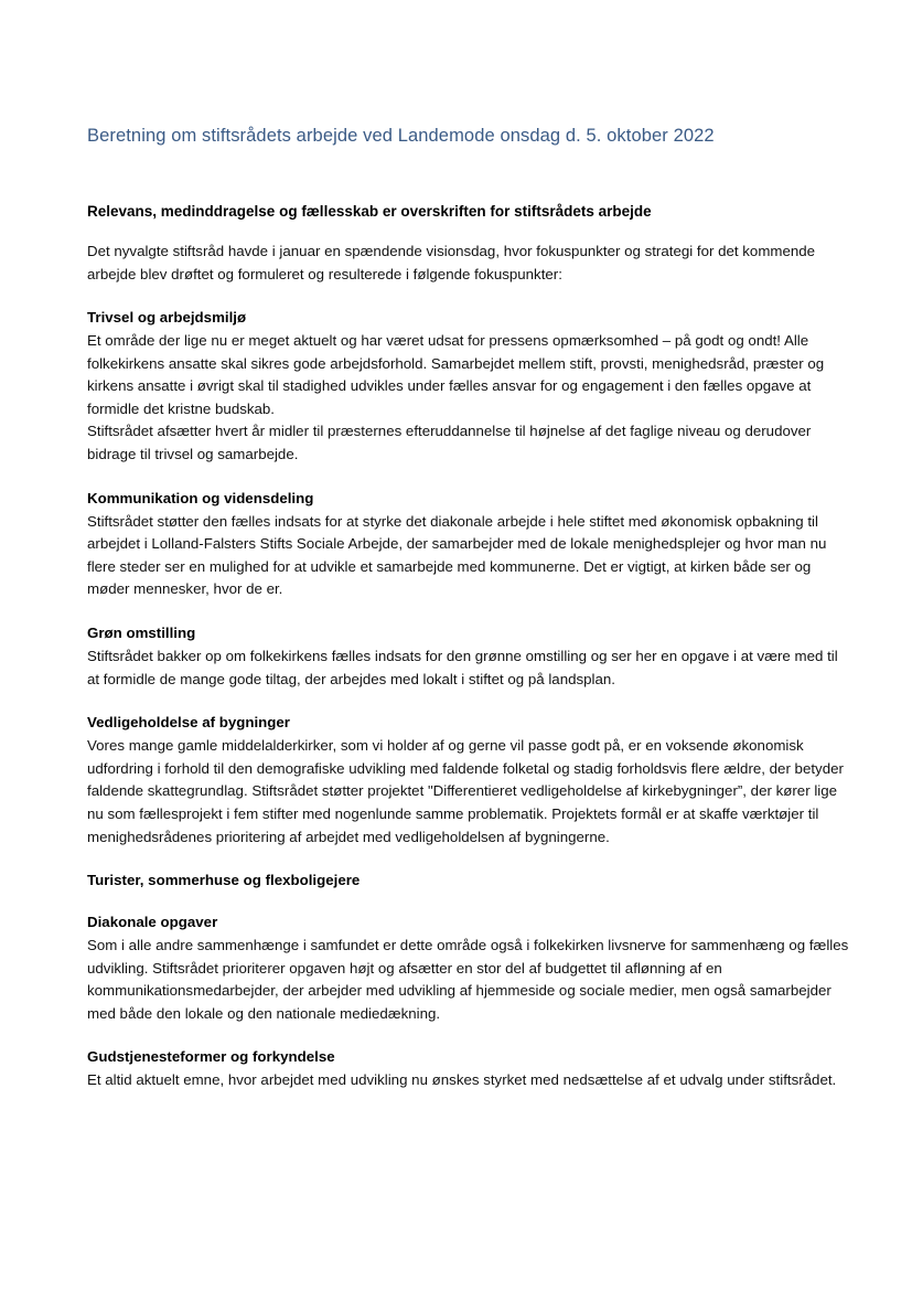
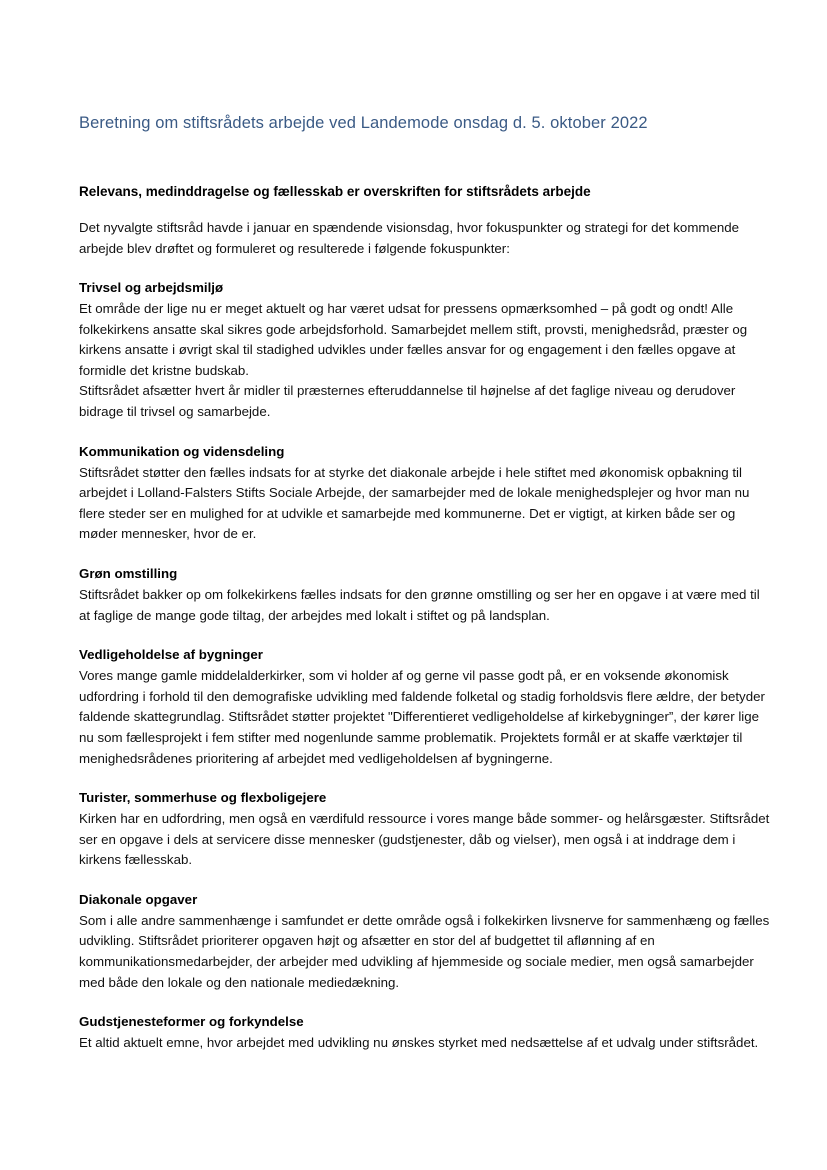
  Beretning om stiftsrådets arbejde ved Landemode onsdag d. 5. oktober 2022
  Relevans, medinddragelse og fællesskab er overskriften for stiftsrådets arbejde
  Det nyvalgte stiftsråd havde i januar en spændende visionsdag, hvor fokuspunkter og strategi for det kommende arbejde blev drøftet og formuleret og resulterede i følgende fokuspunkter:
  Trivsel og arbejdsmiljø
  Et område der lige nu er meget aktuelt og har været udsat for pressens opmærksomhed – på godt og ondt! Alle folkekirkens ansatte skal sikres gode arbejdsforhold. Samarbejdet mellem stift, provsti, menighedsråd, præster og kirkens ansatte i øvrigt skal til stadighed udvikles under fælles ansvar for og engagement i den fælles opgave at formidle det kristne budskab.
  Stiftsrådet afsætter hvert år midler til præsternes efteruddannelse til højnelse af det faglige niveau og derudover bidrage til trivsel og samarbejde.
  Kommunikation og vidensdeling
  Stiftsrådet støtter den fælles indsats for at styrke det diakonale arbejde i hele stiftet med økonomisk opbakning til arbejdet i Lolland-Falsters Stifts Sociale Arbejde, der samarbejder med de lokale menighedsplejer og hvor man nu flere steder ser en mulighed for at udvikle et samarbejde med kommunerne. Det er vigtigt, at kirken både ser og møder mennesker, hvor de er.
  Grøn omstilling
- Stiftsrådet bakker op om folkekirkens fælles indsats for den grønne omstilling og ser her en opgave i at være med til at formidle de mange gode tiltag, der arbejdes med lokalt i stiftet og på landsplan.
+ Stiftsrådet bakker op om folkekirkens fælles indsats for den grønne omstilling og ser her en opgave i at være med til at faglige de mange gode tiltag, der arbejdes med lokalt i stiftet og på landsplan.
  Vedligeholdelse af bygninger
  Vores mange gamle middelalderkirker, som vi holder af og gerne vil passe godt på, er en voksende økonomisk udfordring i forhold til den demografiske udvikling med faldende folketal og stadig forholdsvis flere ældre, der betyder faldende skattegrundlag. Stiftsrådet støtter projektet "Differentieret vedligeholdelse af kirkebygninger”, der kører lige nu som fællesprojekt i fem stifter med nogenlunde samme problematik. Projektets formål er at skaffe værktøjer til menighedsrådenes prioritering af arbejdet med vedligeholdelsen af bygningerne.
  Turister, sommerhuse og flexboligejere
+ Kirken har en udfordring, men også en værdifuld ressource i vores mange både sommer- og helårsgæster. Stiftsrådet ser en opgave i dels at servicere disse mennesker (gudstjenester, dåb og vielser), men også i at inddrage dem i kirkens fællesskab.
  Diakonale opgaver
  Som i alle andre sammenhænge i samfundet er dette område også i folkekirken livsnerve for sammenhæng og fælles udvikling. Stiftsrådet prioriterer opgaven højt og afsætter en stor del af budgettet til aflønning af en kommunikationsmedarbejder, der arbejder med udvikling af hjemmeside og sociale medier, men også samarbejder med både den lokale og den nationale mediedækning.
  Gudstjenesteformer og forkyndelse
  Et altid aktuelt emne, hvor arbejdet med udvikling nu ønskes styrket med nedsættelse af et udvalg under stiftsrådet.
